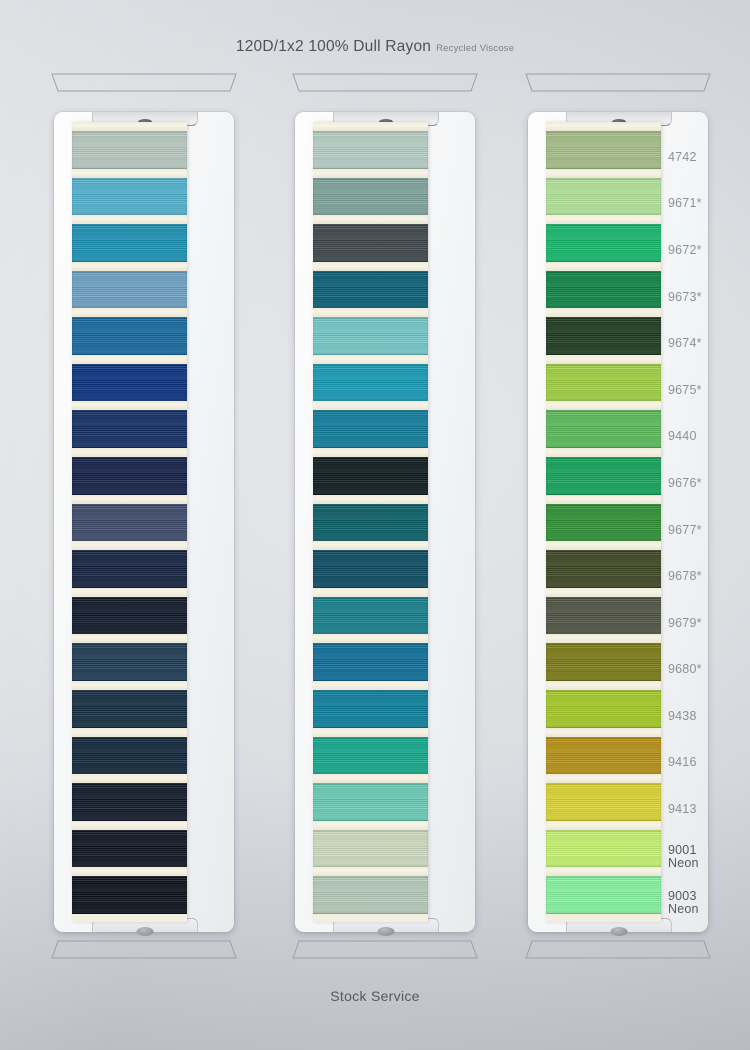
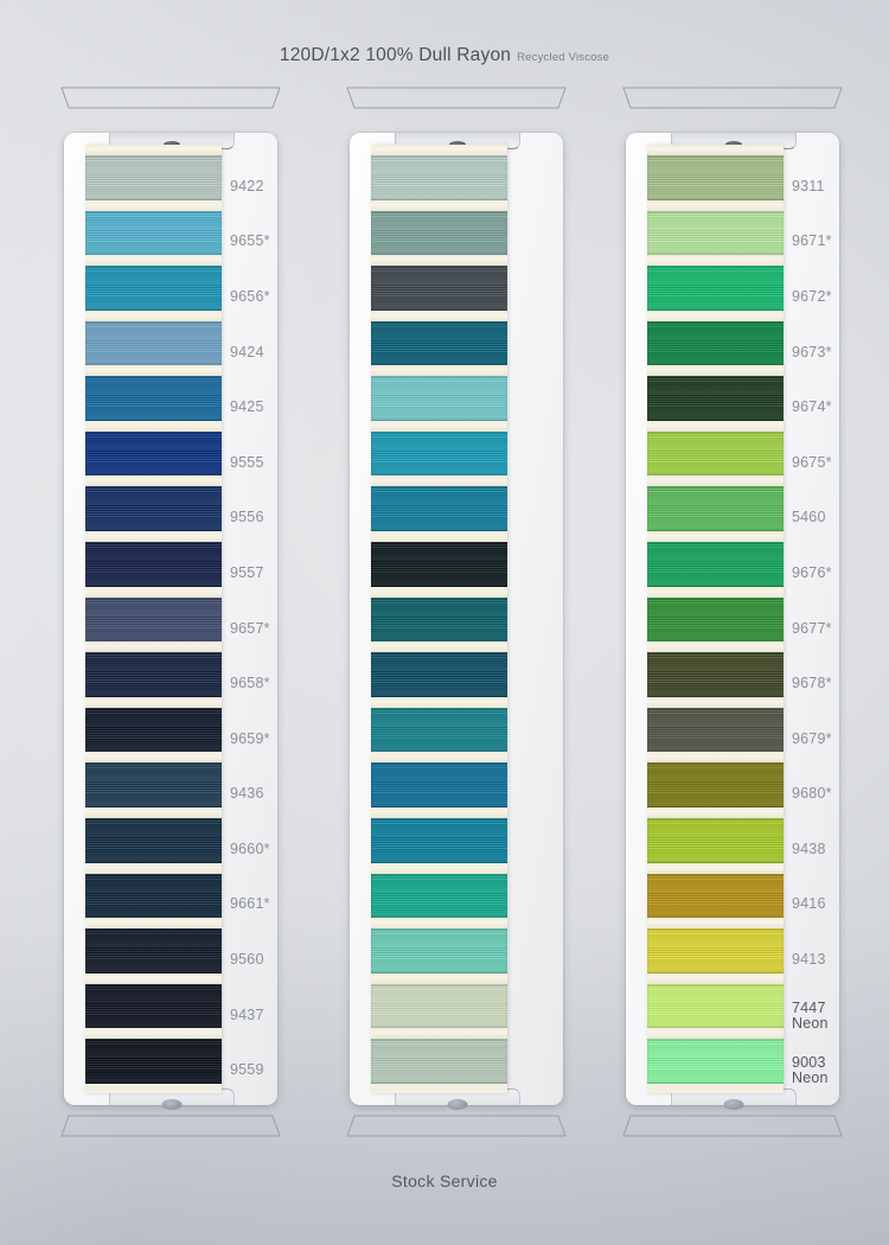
  120D/1x2 100% Dull Rayon Recycled Viscose
+ 9422
+ 9655*
+ 9656*
+ 9424
+ 9425
+ 9555
+ 9556
+ 9557
+ 9657*
+ 9658*
+ 9659*
+ 9436
+ 9660*
+ 9661*
+ 9560
+ 9437
+ 9559
- 4742
+ 9311
  9671*
  9672*
  9673*
  9674*
  9675*
- 9440
+ 5460
  9676*
  9677*
  9678*
  9679*
  9680*
  9438
  9416
  9413
- 9001
+ 7447
  Neon
  9003
  Neon
  Stock Service
